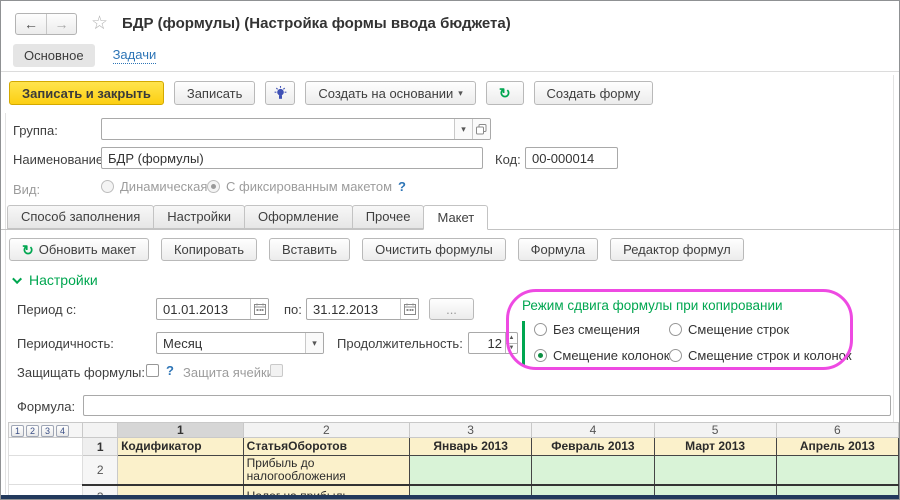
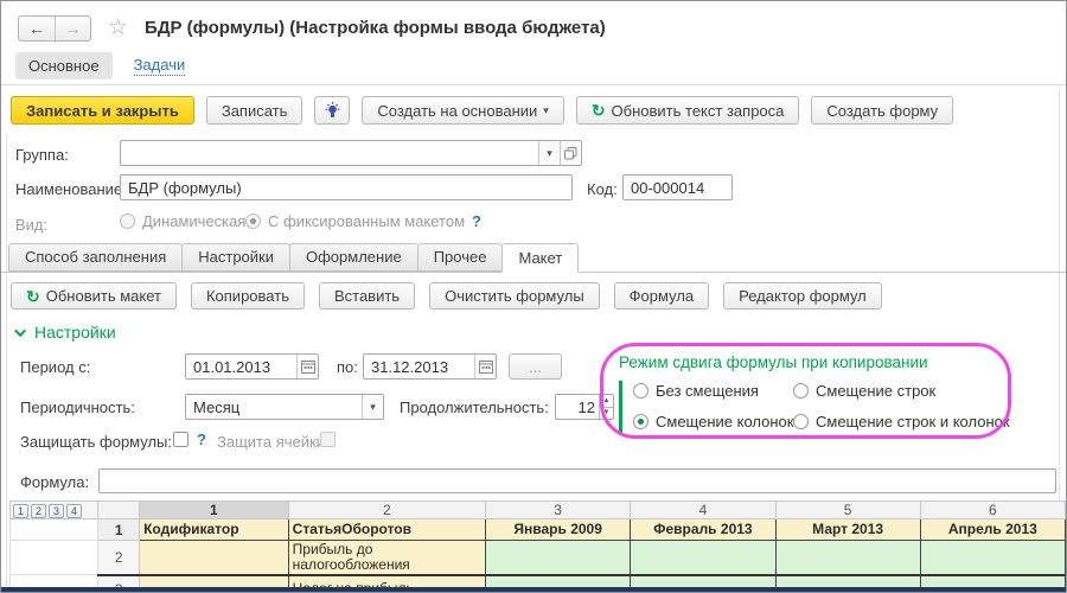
  ←
  →
  ☆
  БДР (формулы) (Настройка формы ввода бюджета)
  Основное
  Задачи
  Записать и закрыть
  Записать
  Создать на основании
  ▾
  ↻
+ Обновить текст запроса
  Создать форму
  Группа:
  ▾
  Наименование
  БДР (формулы)
  Код:
  00-000014
  Вид:
  Динамическая
  С фиксированным макетом
  ?
  Способ заполнения
  Настройки
  Оформление
  Прочее
  Макет
  ↻
  Обновить макет
  Копировать
  Вставить
  Очистить формулы
  Формула
  Редактор формул
  Настройки
  Период с:
  01.01.2013
  по:
  31.12.2013
  ...
  Периодичность:
  Месяц
  ▾
  Продолжительность:
  12
  Защищать формулы:
  ?
  Защита ячейк
  Режим сдвига формулы при копировании
  Без смещения
  Смещение строк
  Смещение колонок
  Смещение строк и колонок
  Формула:
  1 2 3 4		1	2	3	4	5	6
- 	1	Кодификатор	СтатьяОборотов	Январь 2013	Февраль 2013	Март 2013	Апрель 2013
+ 	1	Кодификатор	СтатьяОборотов	Январь 2009	Февраль 2013	Март 2013	Апрель 2013
  	2		Прибыль до налогообложения
